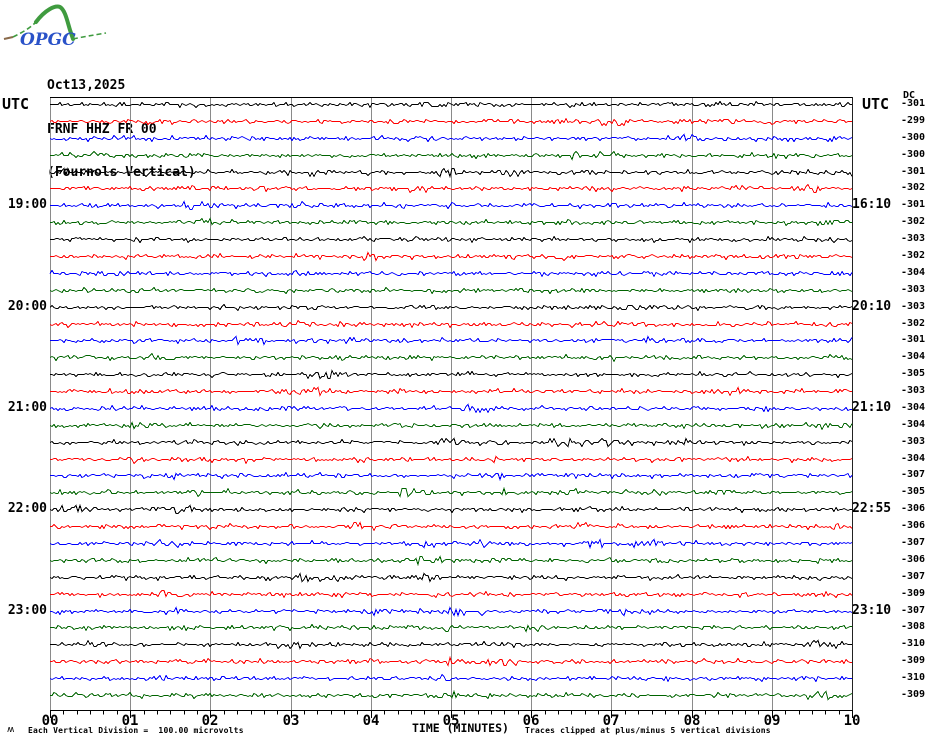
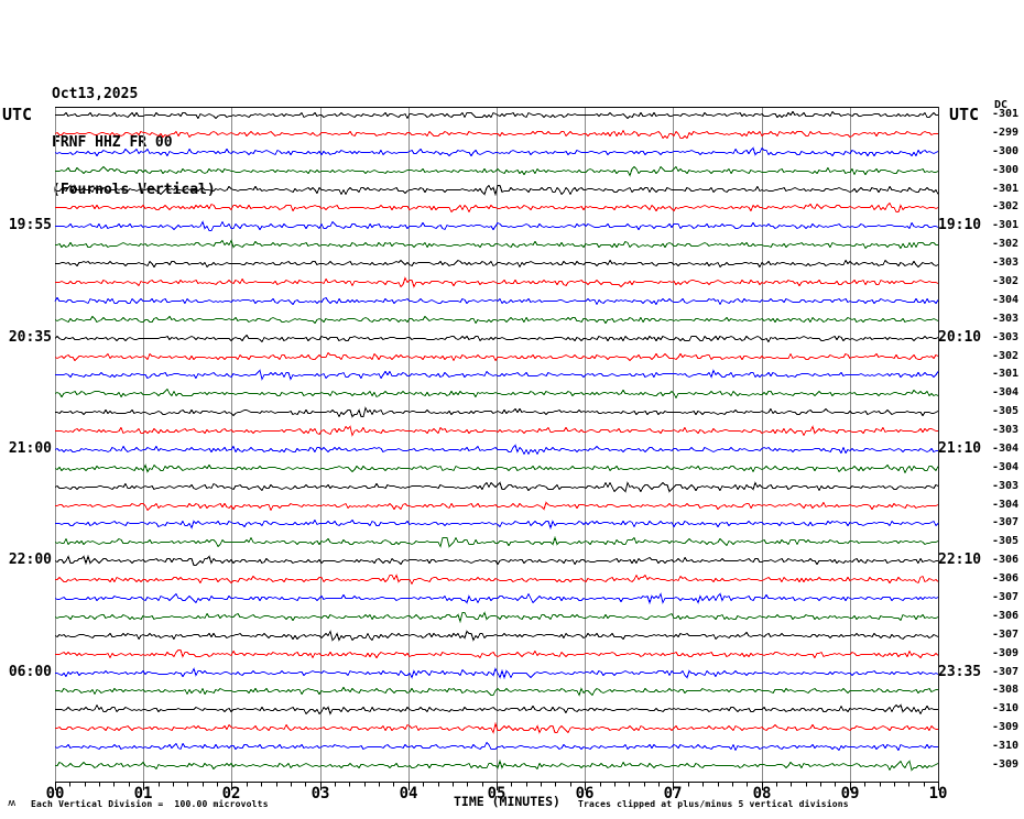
- OPGC
  Oct13,2025
  RNF HHZ FR 00
  UTC
  UTC
  DC
- 19:00
+ 19:55
- 20:00
+ 20:35
  21:00
  22:00
- 23:00
+ 06:00
- 16:10
+ 19:10
  20:10
  21:10
- 22:55
+ 22:10
- 23:10
+ 23:35
  -301
  -299
  -300
  -300
  -301
  -302
  -301
  -302
  -303
  -302
  -304
  -303
  -303
  -302
  -301
  -304
  -305
  -303
  -304
  -304
  -303
  -304
  -307
  -305
  -306
  -306
  -307
  -306
  -307
  -309
  -307
  -308
  -310
  -309
  -310
  -309
  00
  01
  02
  03
  04
  05
  06
  07
  08
  09
  10
  TIME (MINUTES)
  ʍ
  Each Vertical Division = 100.00 microvolts
  Traces clipped at plus/minus 5 vertical divisions
